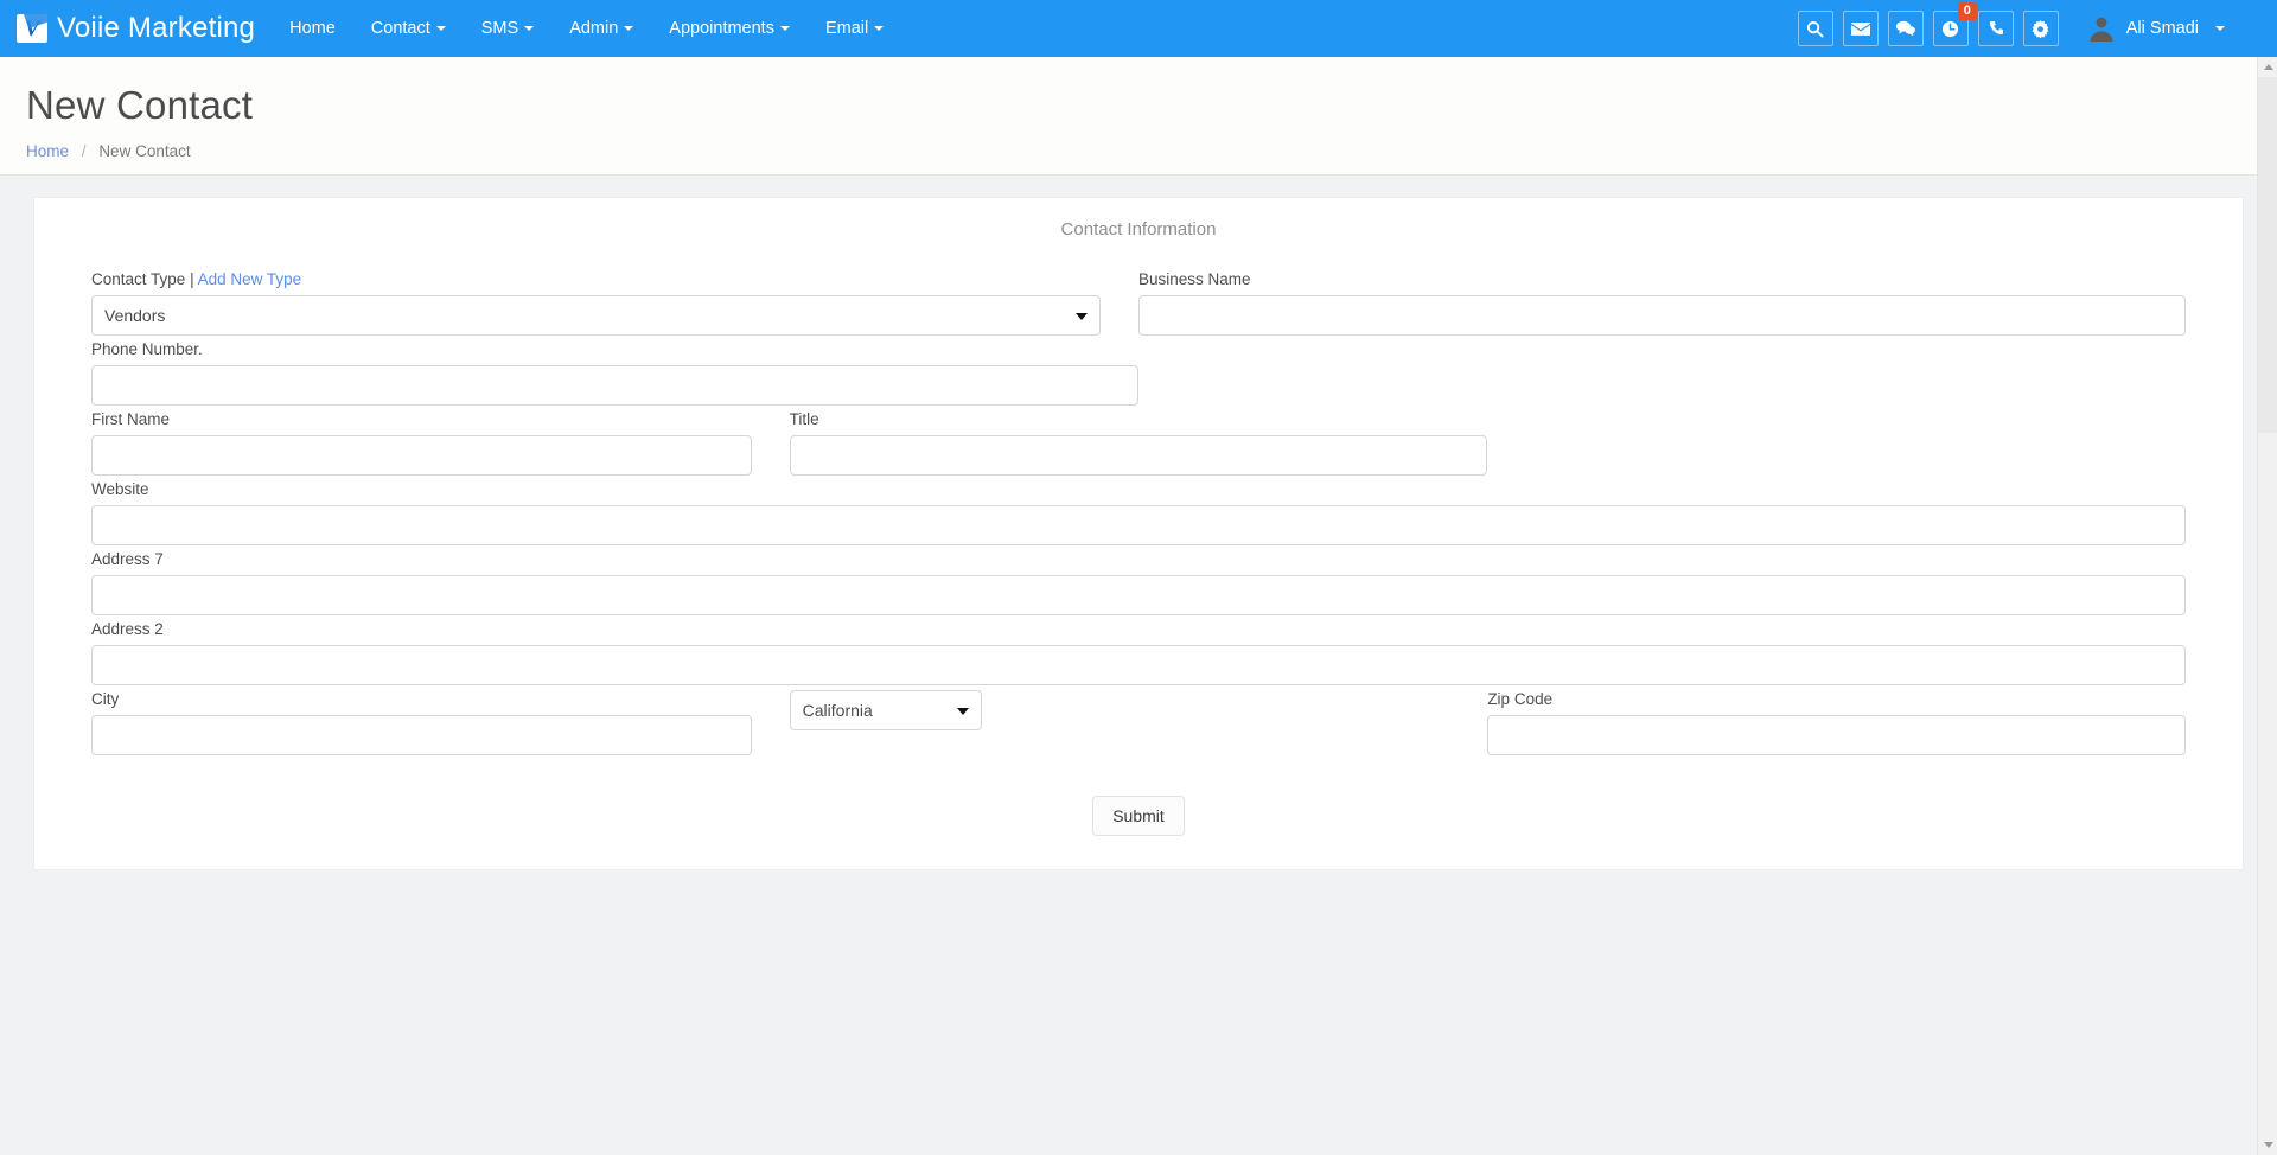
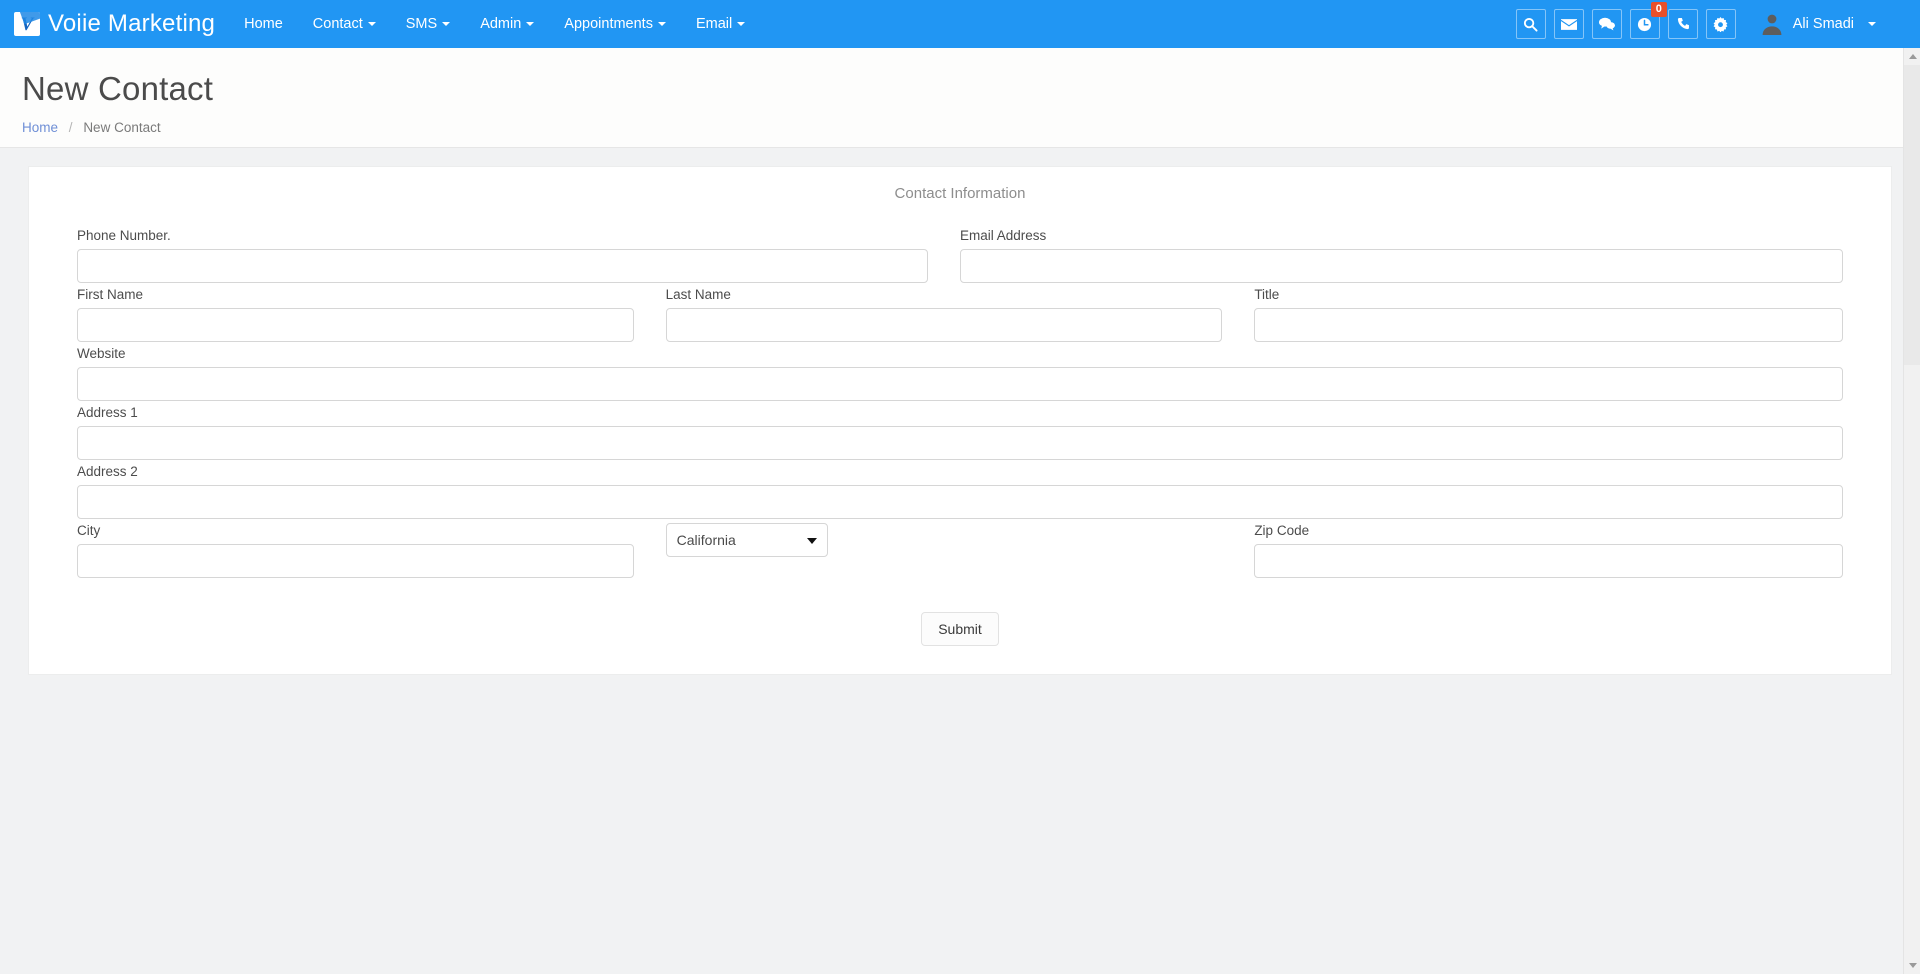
  V
  Voiie Marketing
  Home
  Contact
  SMS
  Admin
  Appointments
  Email
  0
  Ali Smadi
  New Contact
  Home / New Contact
  Contact Information
- Contact Type | Add New Type
- Vendors
- Business Name
  Phone Number.
+ Email Address
  First Name
+ Last Name
  Title
  Website
- Address 7
+ Address 1
  Address 2
  City
  California
  Zip Code
  Submit
